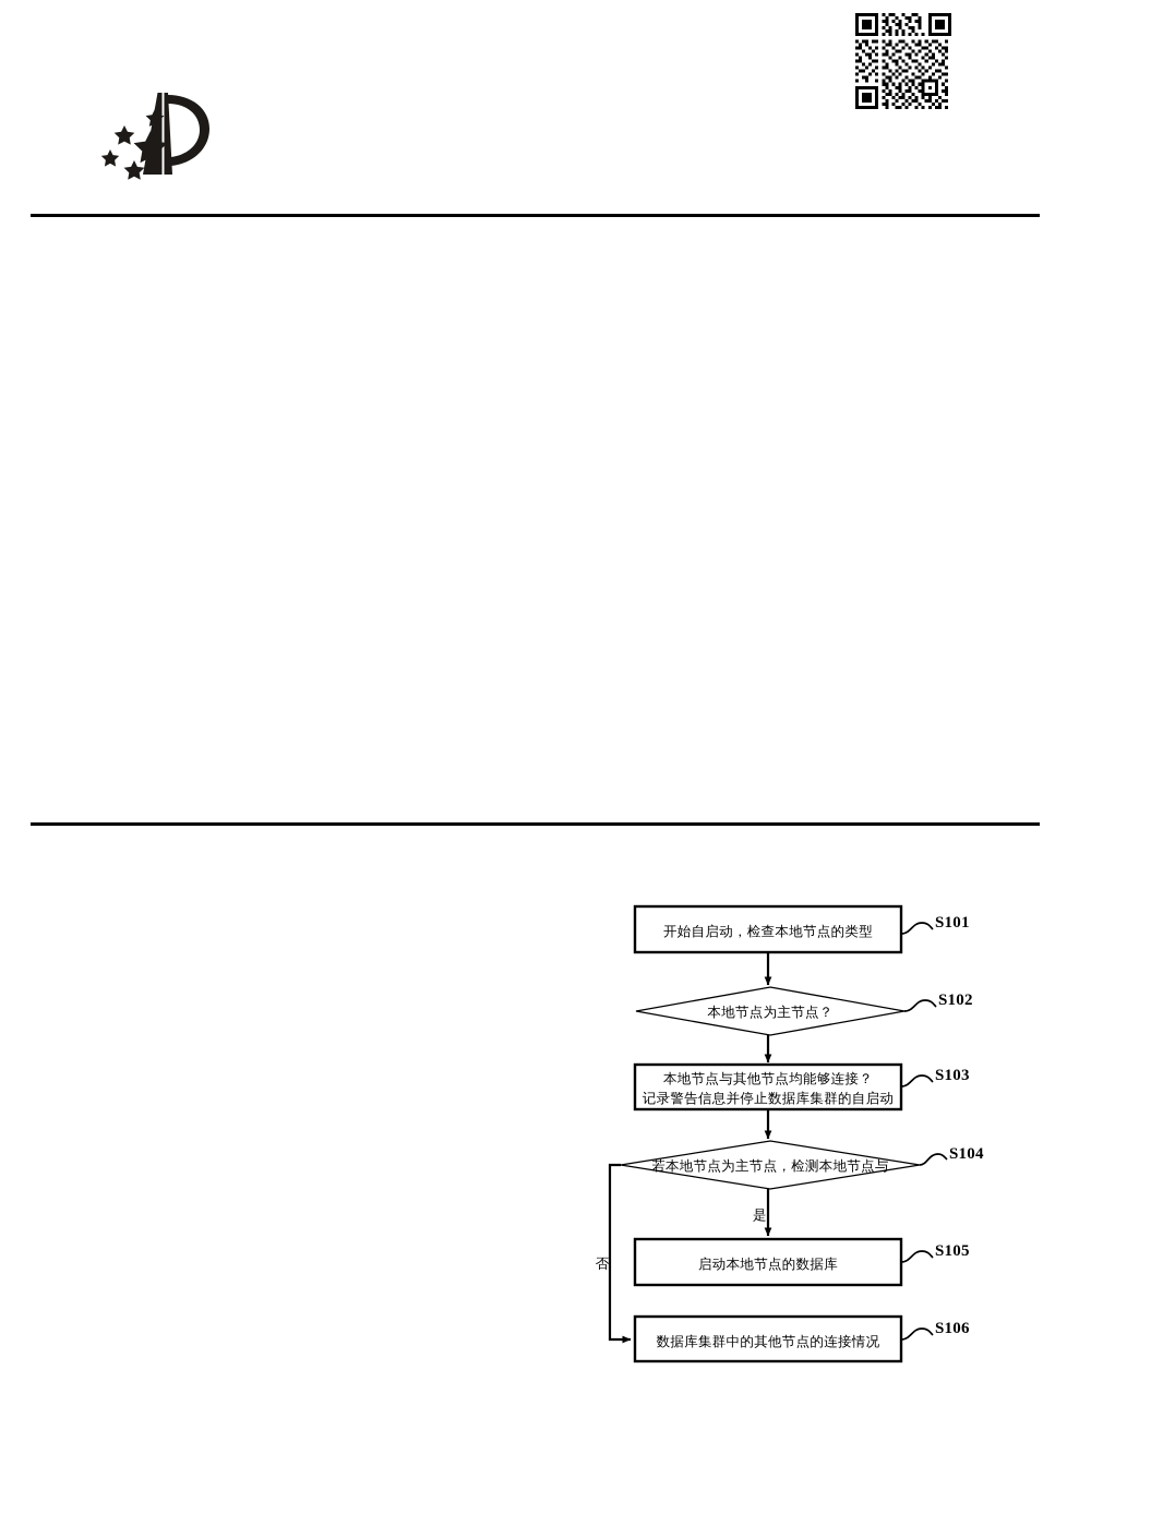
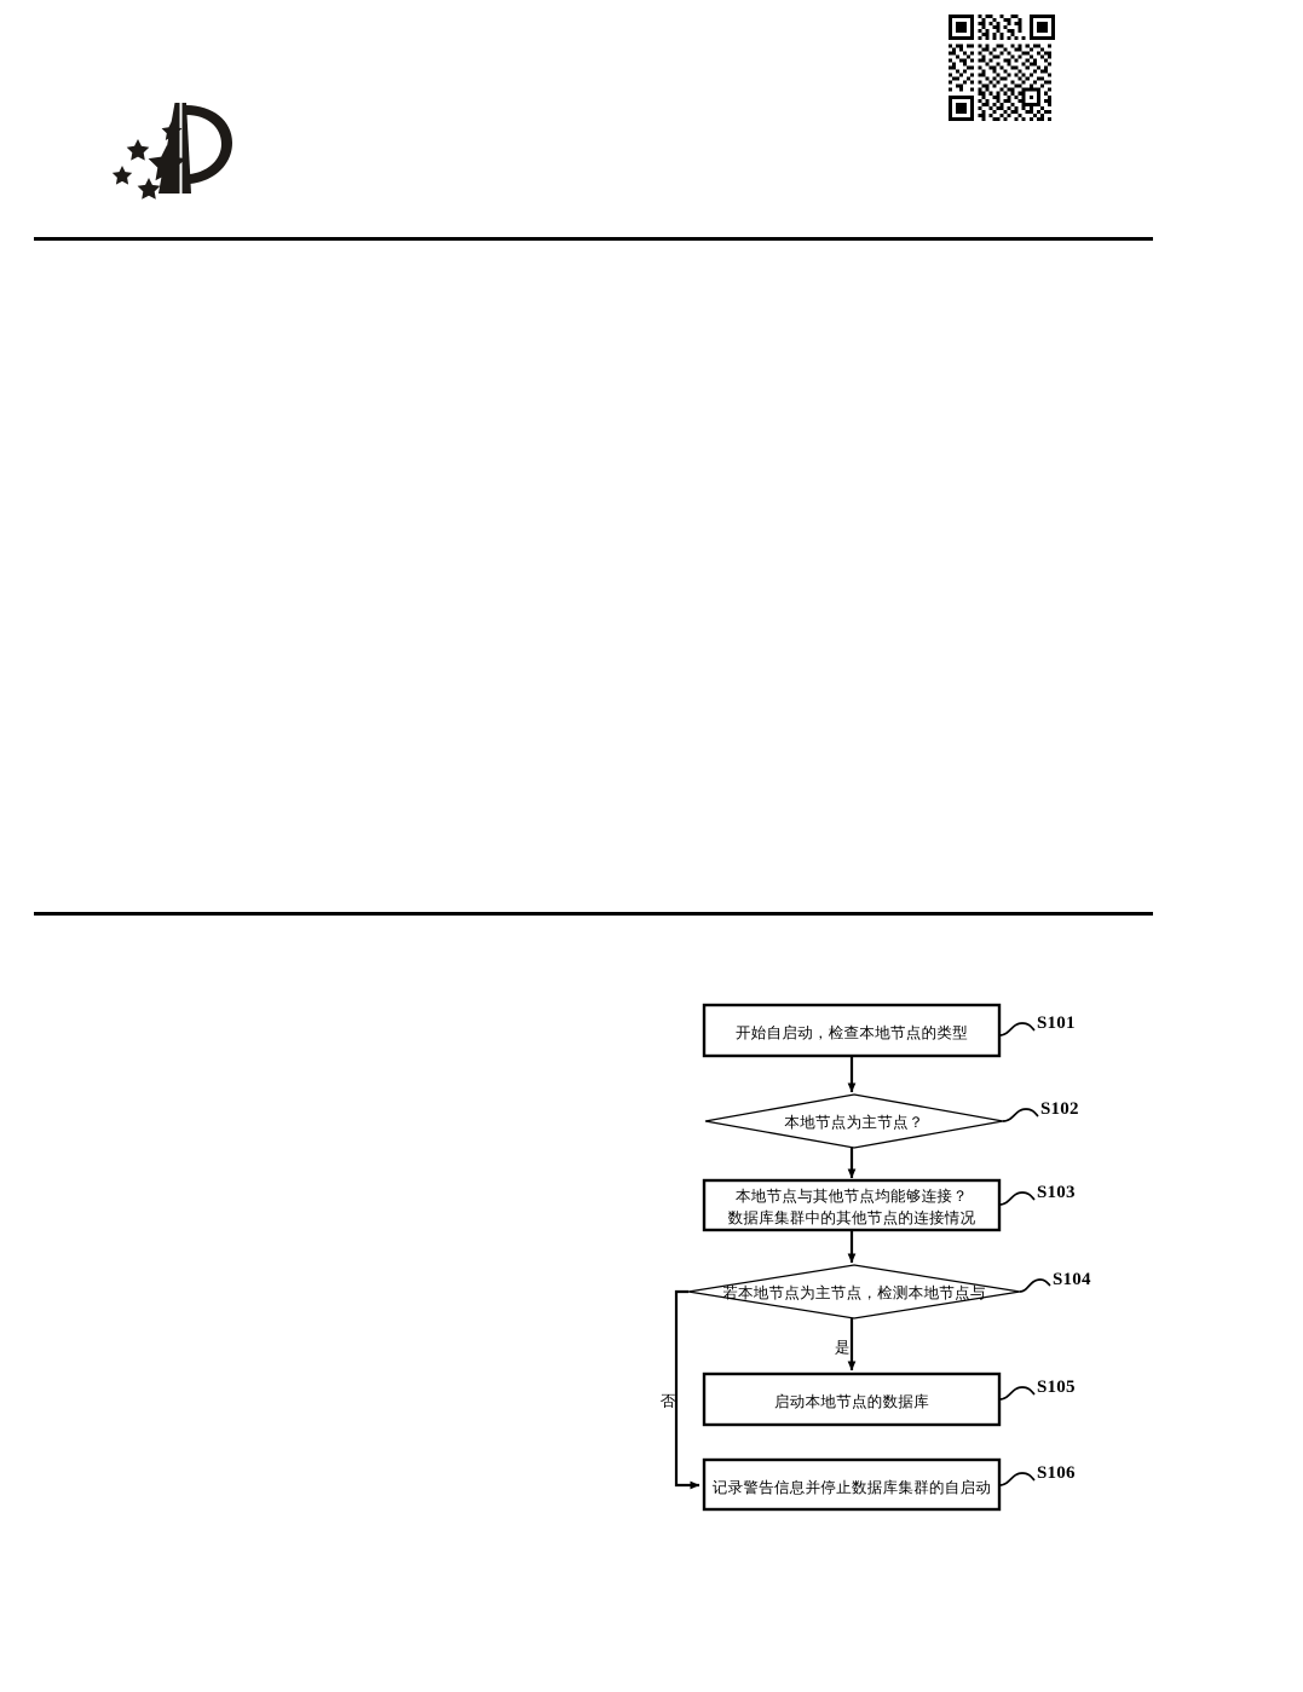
  开始自启动，检查本地节点的类型
  本地节点为主节点？
  本地节点与其他节点均能够连接？
- 记录警告信息并停止数据库集群的自启动
+ 数据库集群中的其他节点的连接情况
  若本地节点为主节点，检测本地节点与
  启动本地节点的数据库
- 数据库集群中的其他节点的连接情况
+ 记录警告信息并停止数据库集群的自启动
  S101
  S102
  S103
  S104
  S105
  S106
  是
